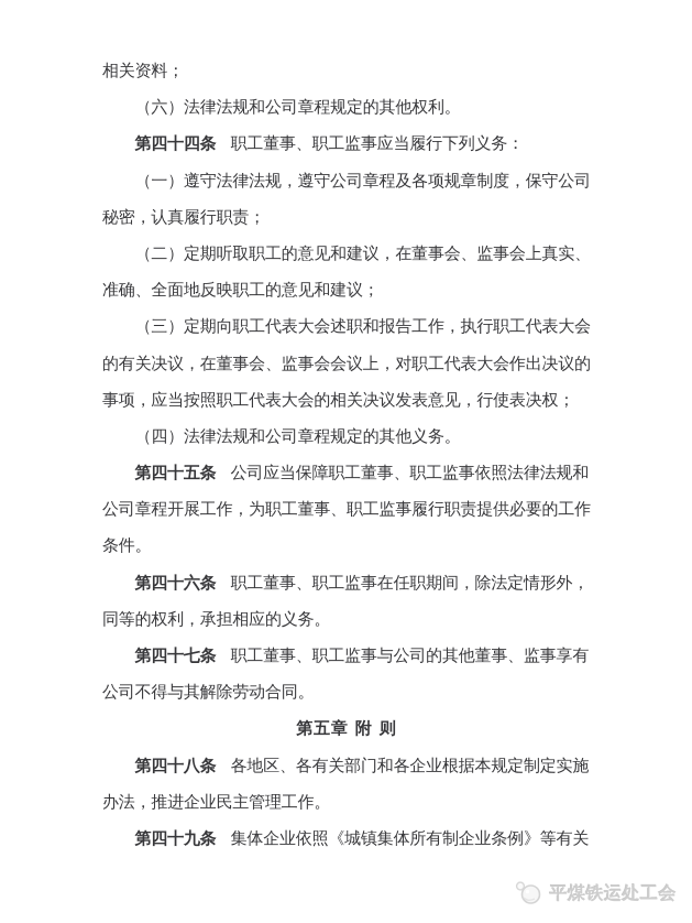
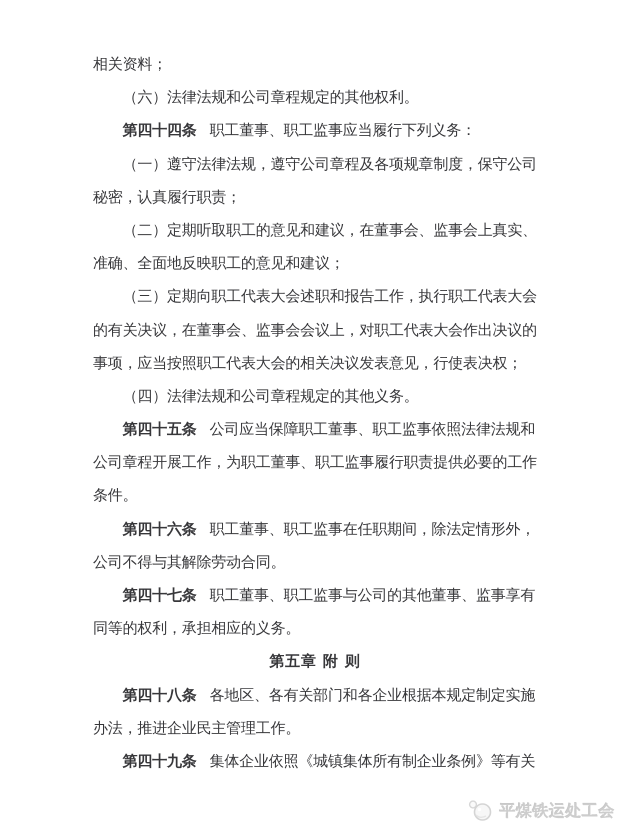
  相关资料；
  （六）法律法规和公司章程规定的其他权利。
  第四十四条 职工董事、职工监事应当履行下列义务：
  （一）遵守法律法规，遵守公司章程及各项规章制度，保守公司
  秘密，认真履行职责；
  （二）定期听取职工的意见和建议，在董事会、监事会上真实、
  准确、全面地反映职工的意见和建议；
  （三）定期向职工代表大会述职和报告工作，执行职工代表大会
  的有关决议，在董事会、监事会会议上，对职工代表大会作出决议的
  事项，应当按照职工代表大会的相关决议发表意见，行使表决权；
  （四）法律法规和公司章程规定的其他义务。
  第四十五条 公司应当保障职工董事、职工监事依照法律法规和
  公司章程开展工作，为职工董事、职工监事履行职责提供必要的工作
  条件。
  第四十六条 职工董事、职工监事在任职期间，除法定情形外，
- 同等的权利，承担相应的义务。
+ 公司不得与其解除劳动合同。
  第四十七条 职工董事、职工监事与公司的其他董事、监事享有
- 公司不得与其解除劳动合同。
+ 同等的权利，承担相应的义务。
  第五章 附 则
  第四十八条 各地区、各有关部门和各企业根据本规定制定实施
  办法，推进企业民主管理工作。
  第四十九条 集体企业依照《城镇集体所有制企业条例》等有关
  平煤铁运处工会
